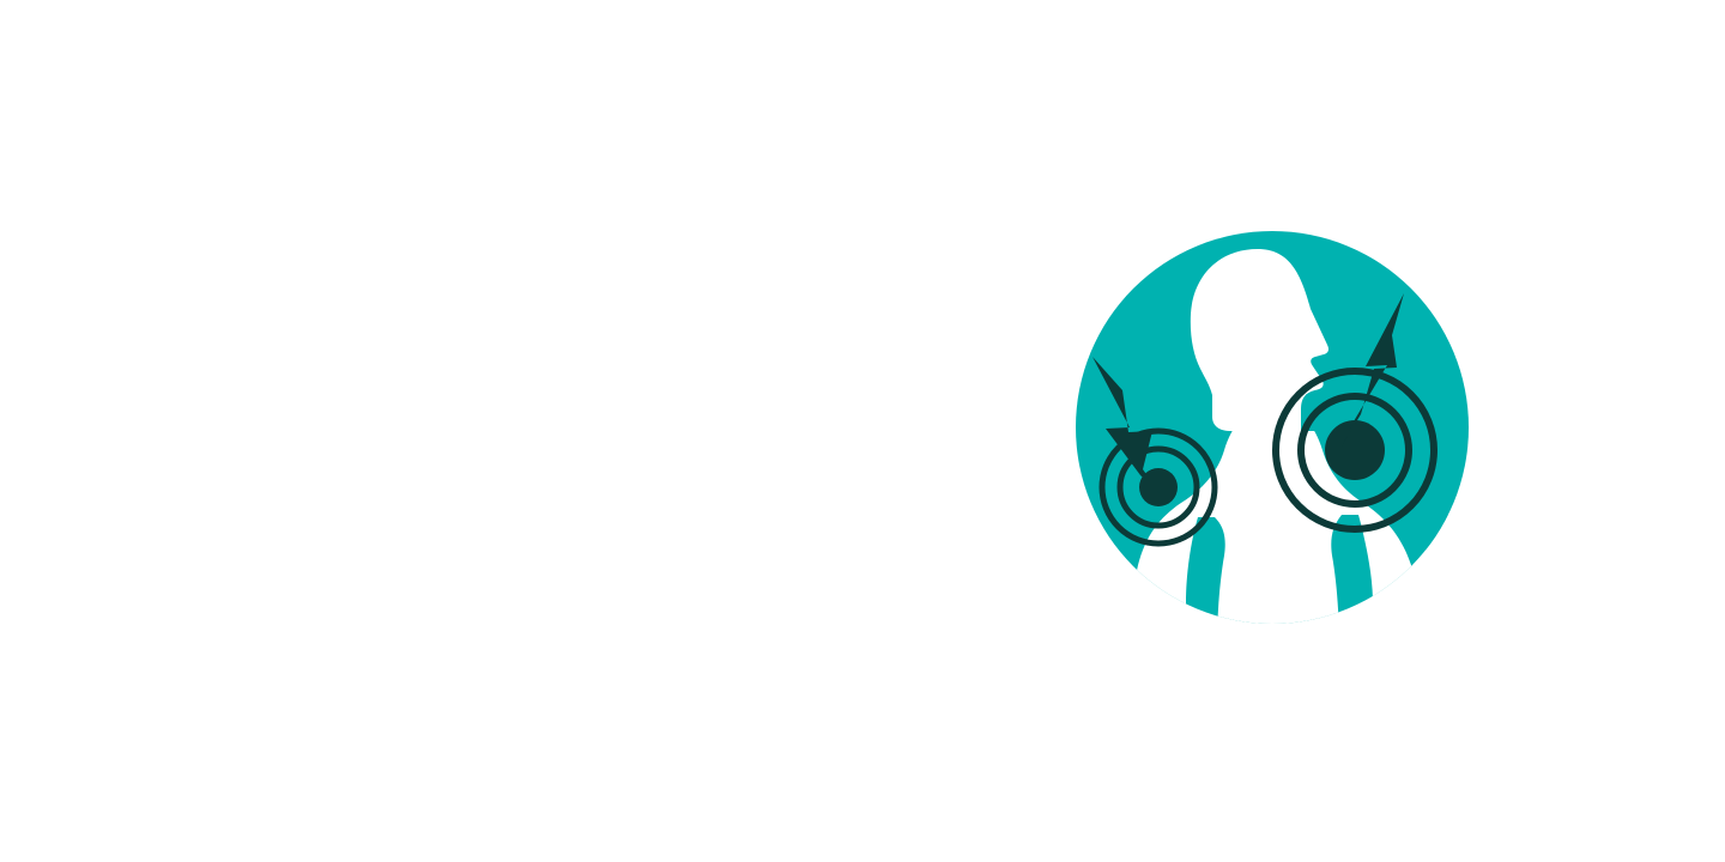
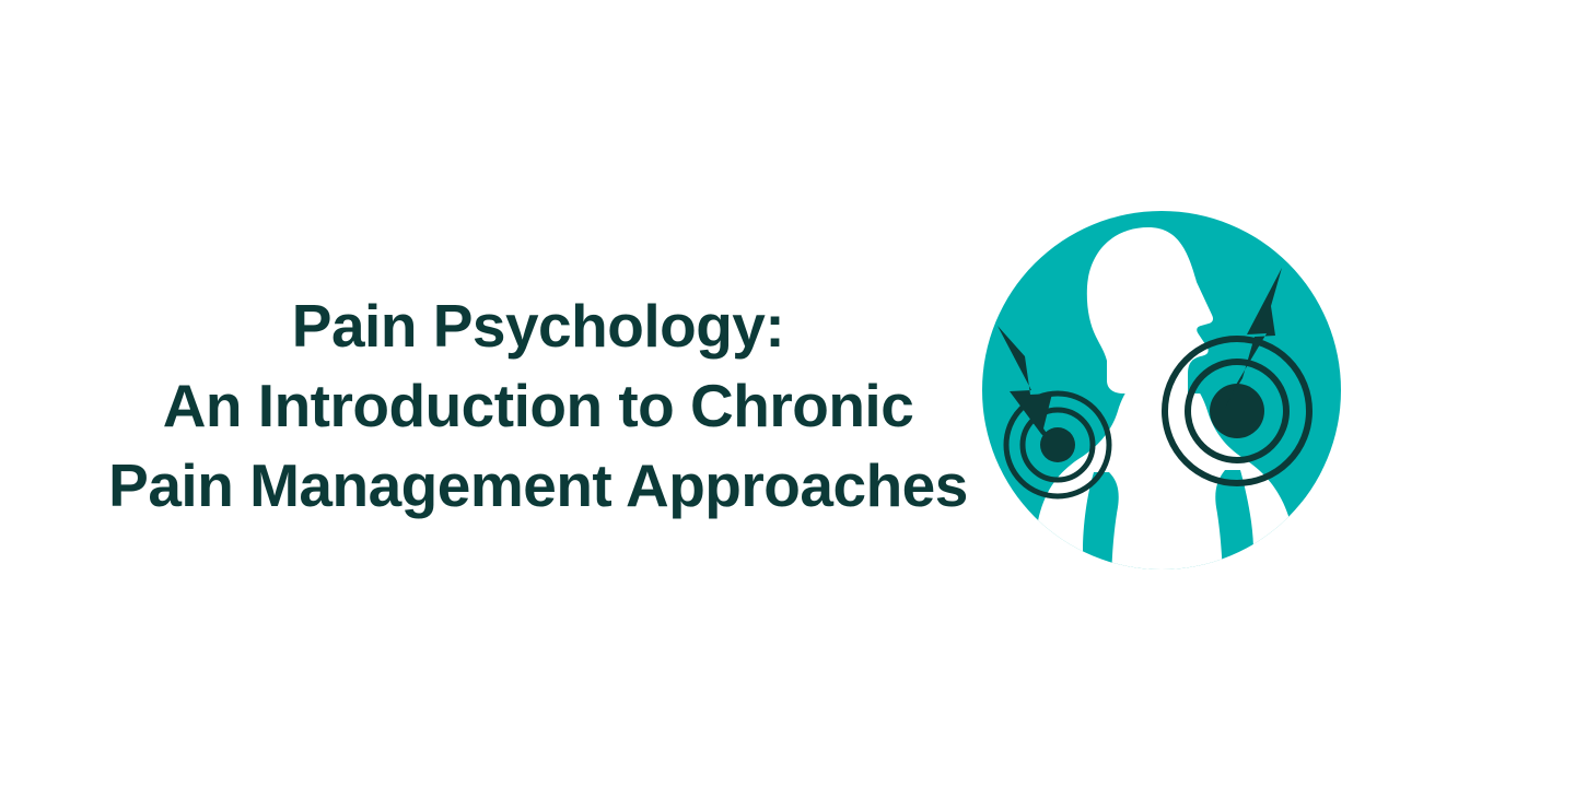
+ Pain Psychology:
+ An Introduction to Chronic
+ Pain Management Approaches
